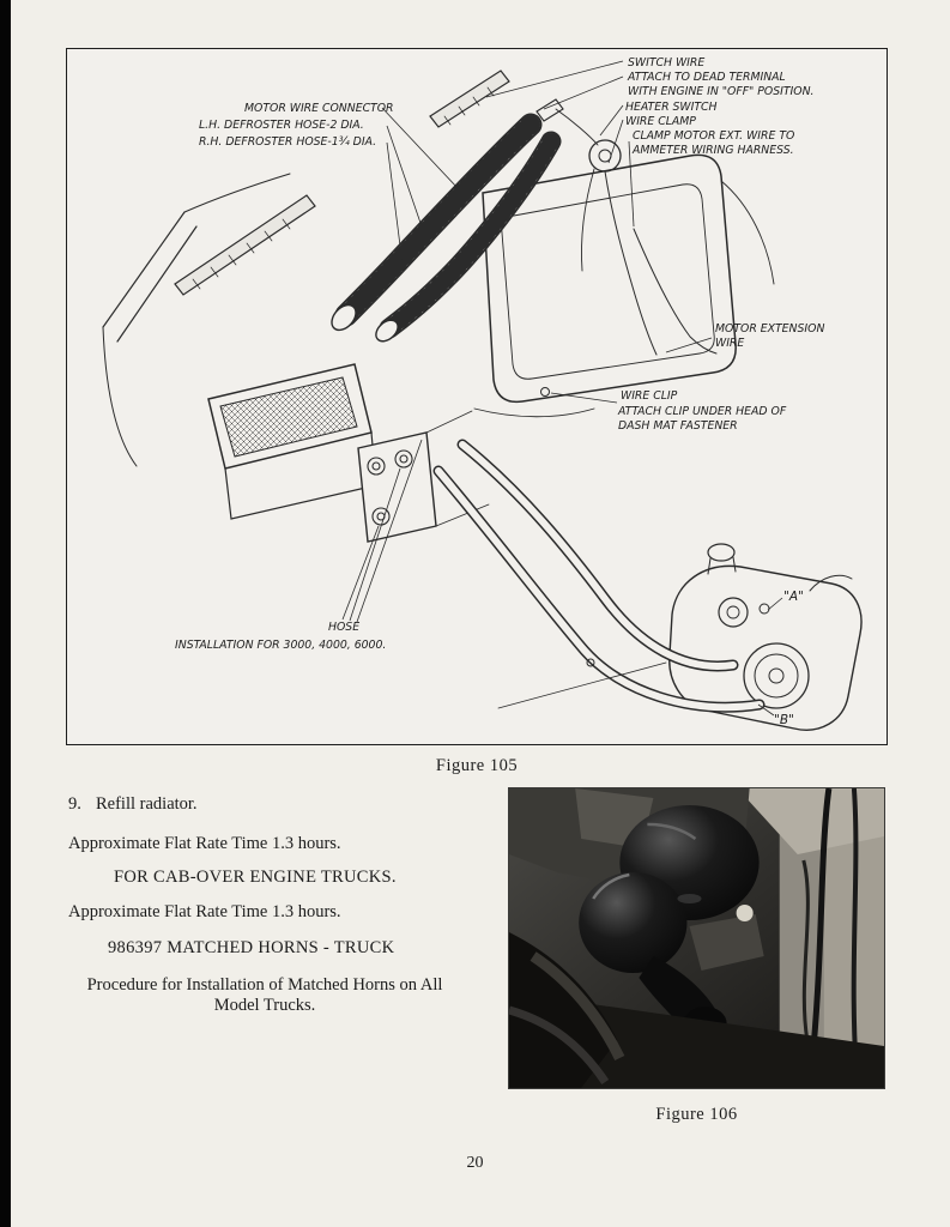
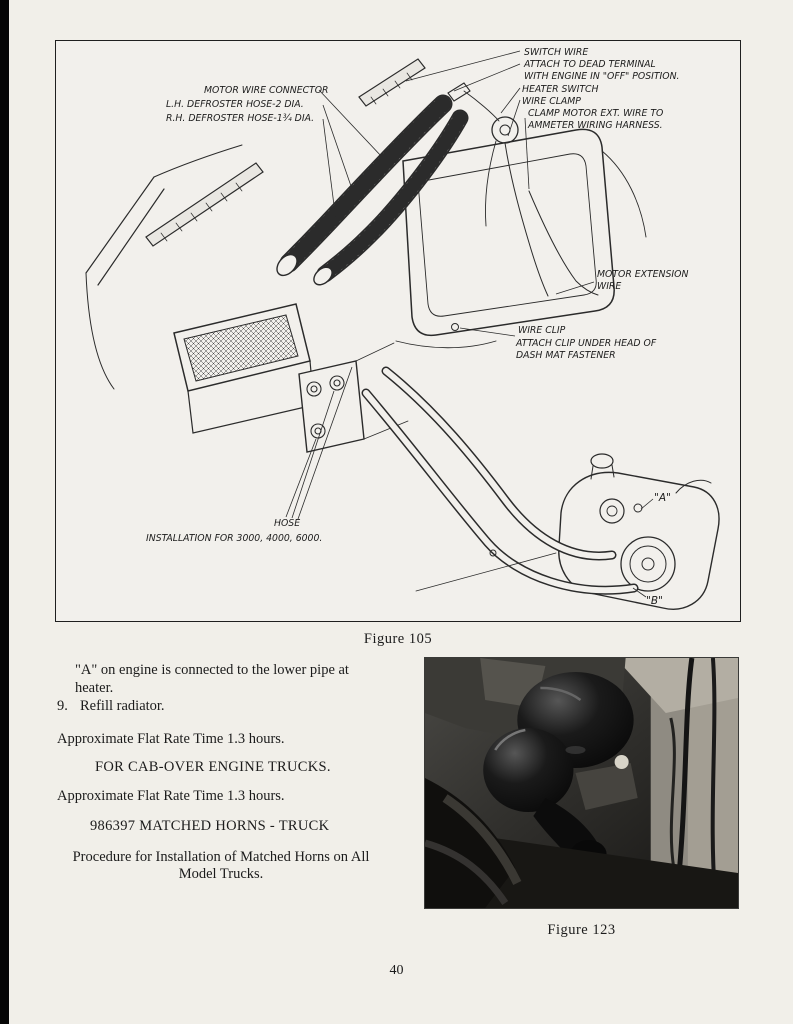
  SWITCH WIRE
  ATTACH TO DEAD TERMINAL
  WITH ENGINE IN "OFF" POSITION.
  HEATER SWITCH
  WIRE CLAMP
  CLAMP MOTOR EXT. WIRE TO
  AMMETER WIRING HARNESS.
  MOTOR WIRE CONNECTOR
  L.H. DEFROSTER HOSE-2 DIA.
  R.H. DEFROSTER HOSE-1¾ DIA.
  MOTOR EXTENSION
  WIRE
  WIRE CLIP
  ATTACH CLIP UNDER HEAD OF
  DASH MAT FASTENER
  HOSE
  INSTALLATION FOR 3000, 4000, 6000.
  "A"
  "B"
  Figure 105
+ "A" on engine is connected to the lower pipe at heater.
  9.
  Refill radiator.
  Approximate Flat Rate Time 1.3 hours.
  FOR CAB-OVER ENGINE TRUCKS.
  Approximate Flat Rate Time 1.3 hours.
  986397 MATCHED HORNS - TRUCK
  Procedure for Installation of Matched Horns on All Model Trucks.
- Figure 106
+ Figure 123
- 20
+ 40
